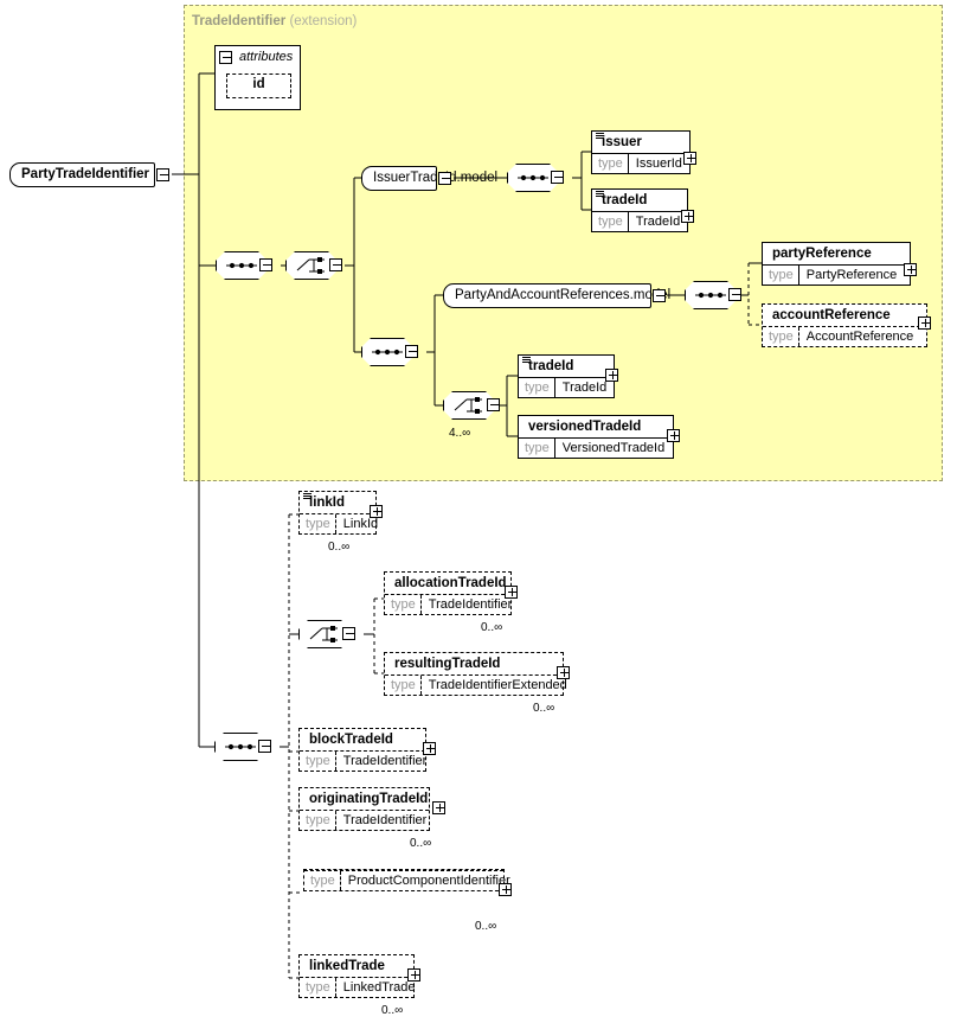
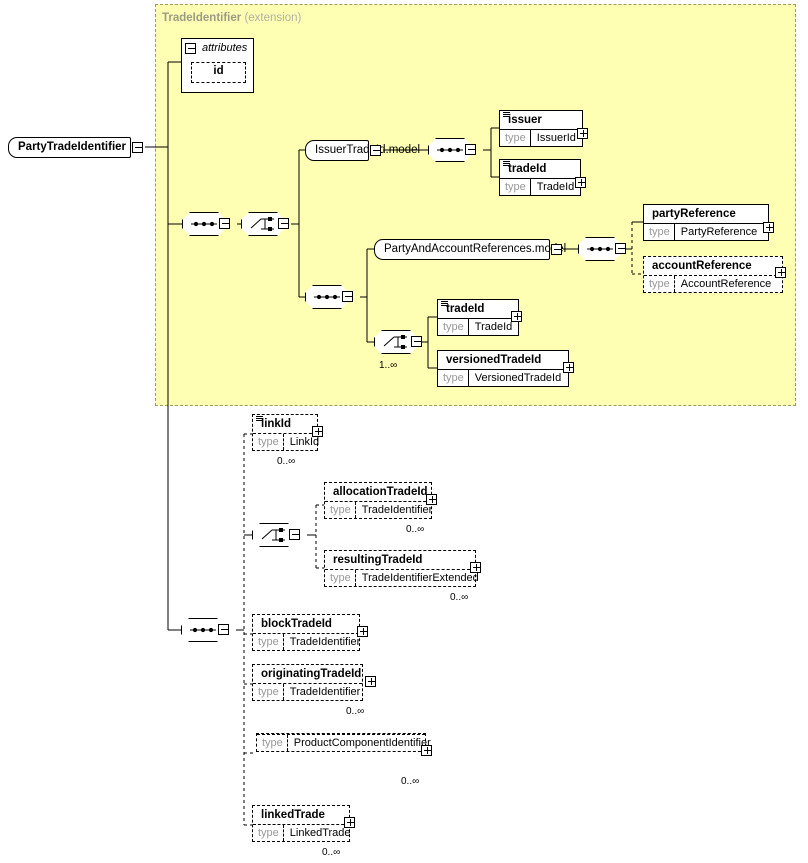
  TradeIdentifier (extension)
  PartyTradeIdentifier
  attributes
  id
  IssuerTradd.model
  issuer
  type
  IssuerId
  tradeId
  type
  TradeId
  PartyAndAccountReferences.mol
  partyReference
  type
  PartyReference
  accountReference
  type
  AccountReference
- 4..∞
+ 1..∞
  tradeId
  type
  TradeId
  versionedTradeId
  type
  VersionedTradeId
  linkId
  type
  LinkId
  0..∞
  allocationTradeId
  type
  TradeIdentifier
  0..∞
  resultingTradeId
  type
  TradeIdentifierExtended
  0..∞
  blockTradeId
  type
  TradeIdentifier
  originatingTradeId
  type
  TradeIdentifier
  0..∞
  type
  ProductComponentIdentifier
  0..∞
  linkedTrade
  type
  LinkedTrade
  0..∞
